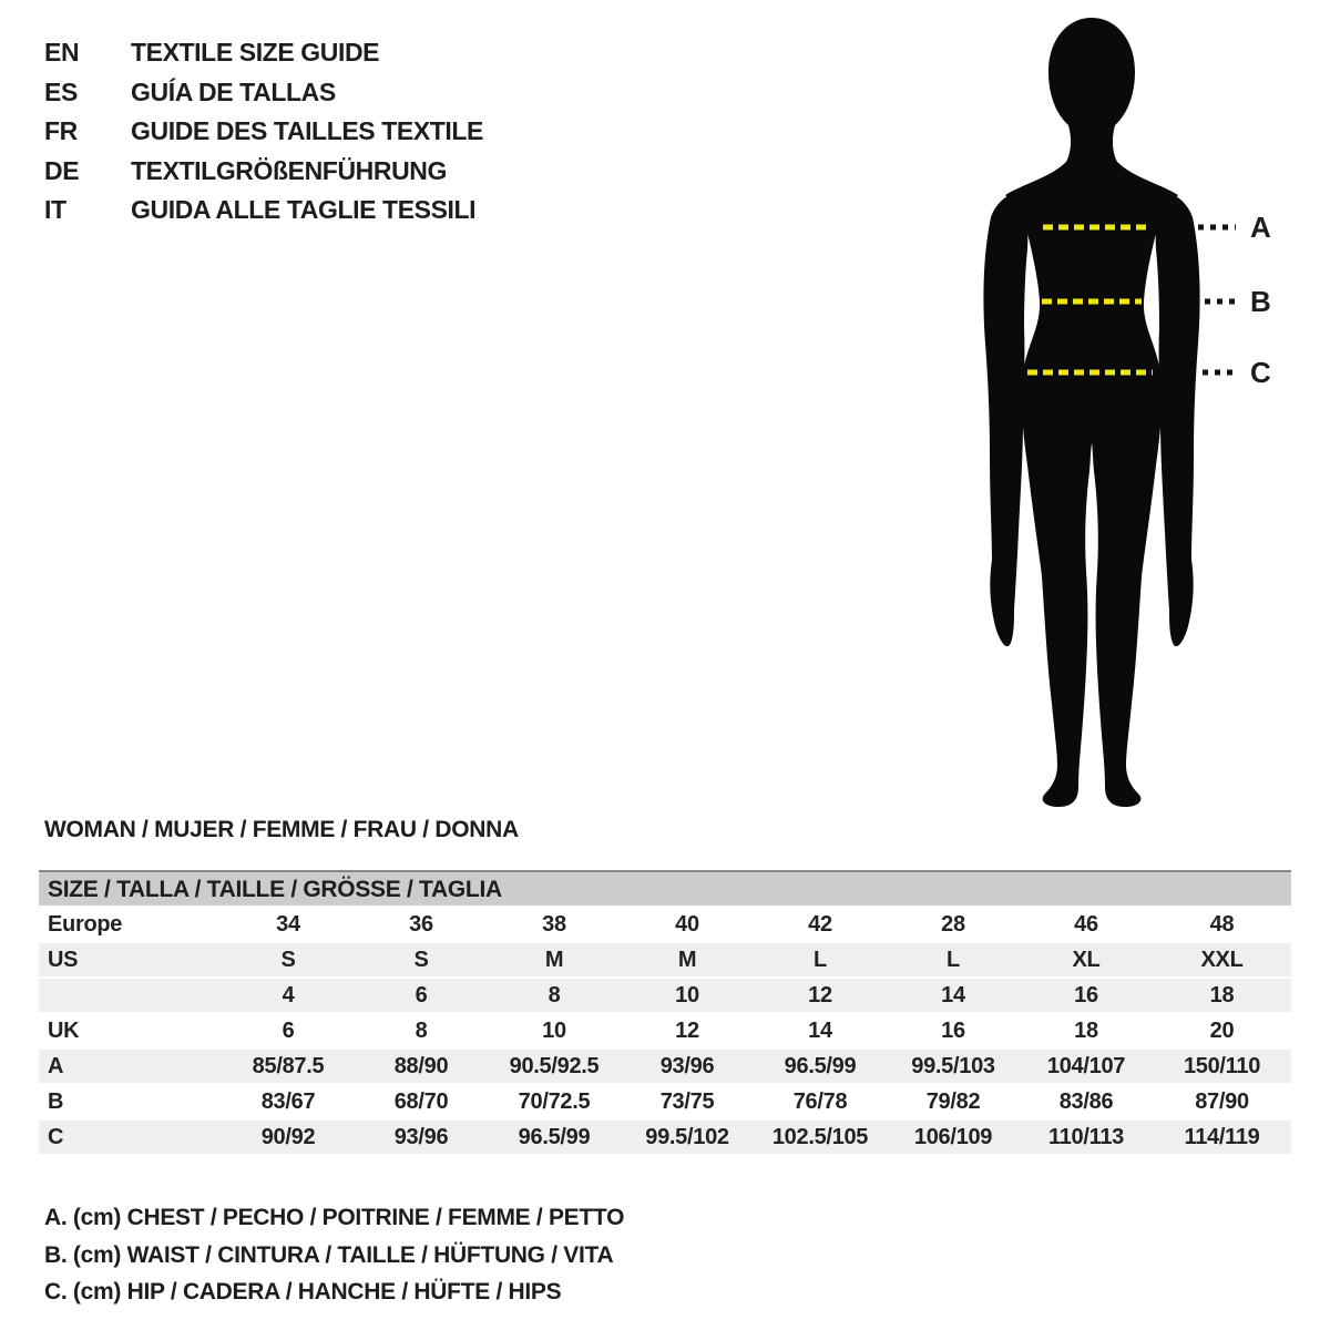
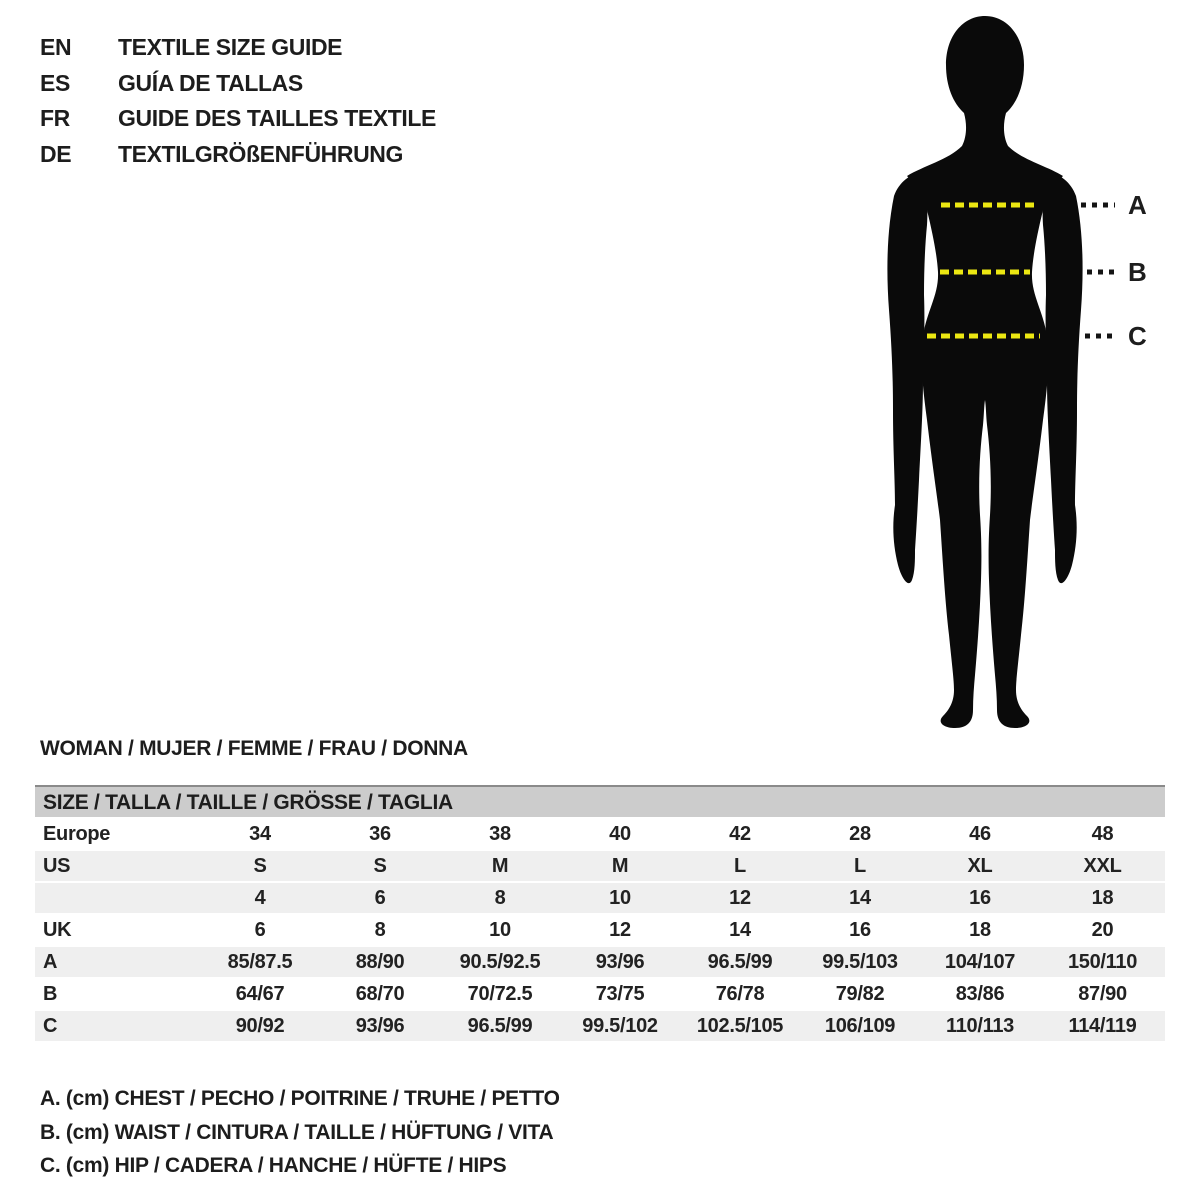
  EN
  TEXTILE SIZE GUIDE
  ES
  GUÍA DE TALLAS
  FR
  GUIDE DES TAILLES TEXTILE
  DE
  TEXTILGRÖßENFÜHRUNG
- IT
- GUIDA ALLE TAGLIE TESSILI
  A
  B
  C
  WOMAN / MUJER / FEMME / FRAU / DONNA
  SIZE / TALLA / TAILLE / GRÖSSE / TAGLIA
  Europe	34	36	38	40	42	28	46	48
  US	S	S	M	M	L	L	XL	XXL
  	4	6	8	10	12	14	16	18
  UK	6	8	10	12	14	16	18	20
  A	85/87.5	88/90	90.5/92.5	93/96	96.5/99	99.5/103	104/107	150/110
- B	83/67	68/70	70/72.5	73/75	76/78	79/82	83/86	87/90
+ B	64/67	68/70	70/72.5	73/75	76/78	79/82	83/86	87/90
  C	90/92	93/96	96.5/99	99.5/102	102.5/105	106/109	110/113	114/119
- A. (cm) CHEST / PECHO / POITRINE / FEMME / PETTO
+ A. (cm) CHEST / PECHO / POITRINE / TRUHE / PETTO
  B. (cm) WAIST / CINTURA / TAILLE / HÜFTUNG / VITA
  C. (cm) HIP / CADERA / HANCHE / HÜFTE / HIPS
